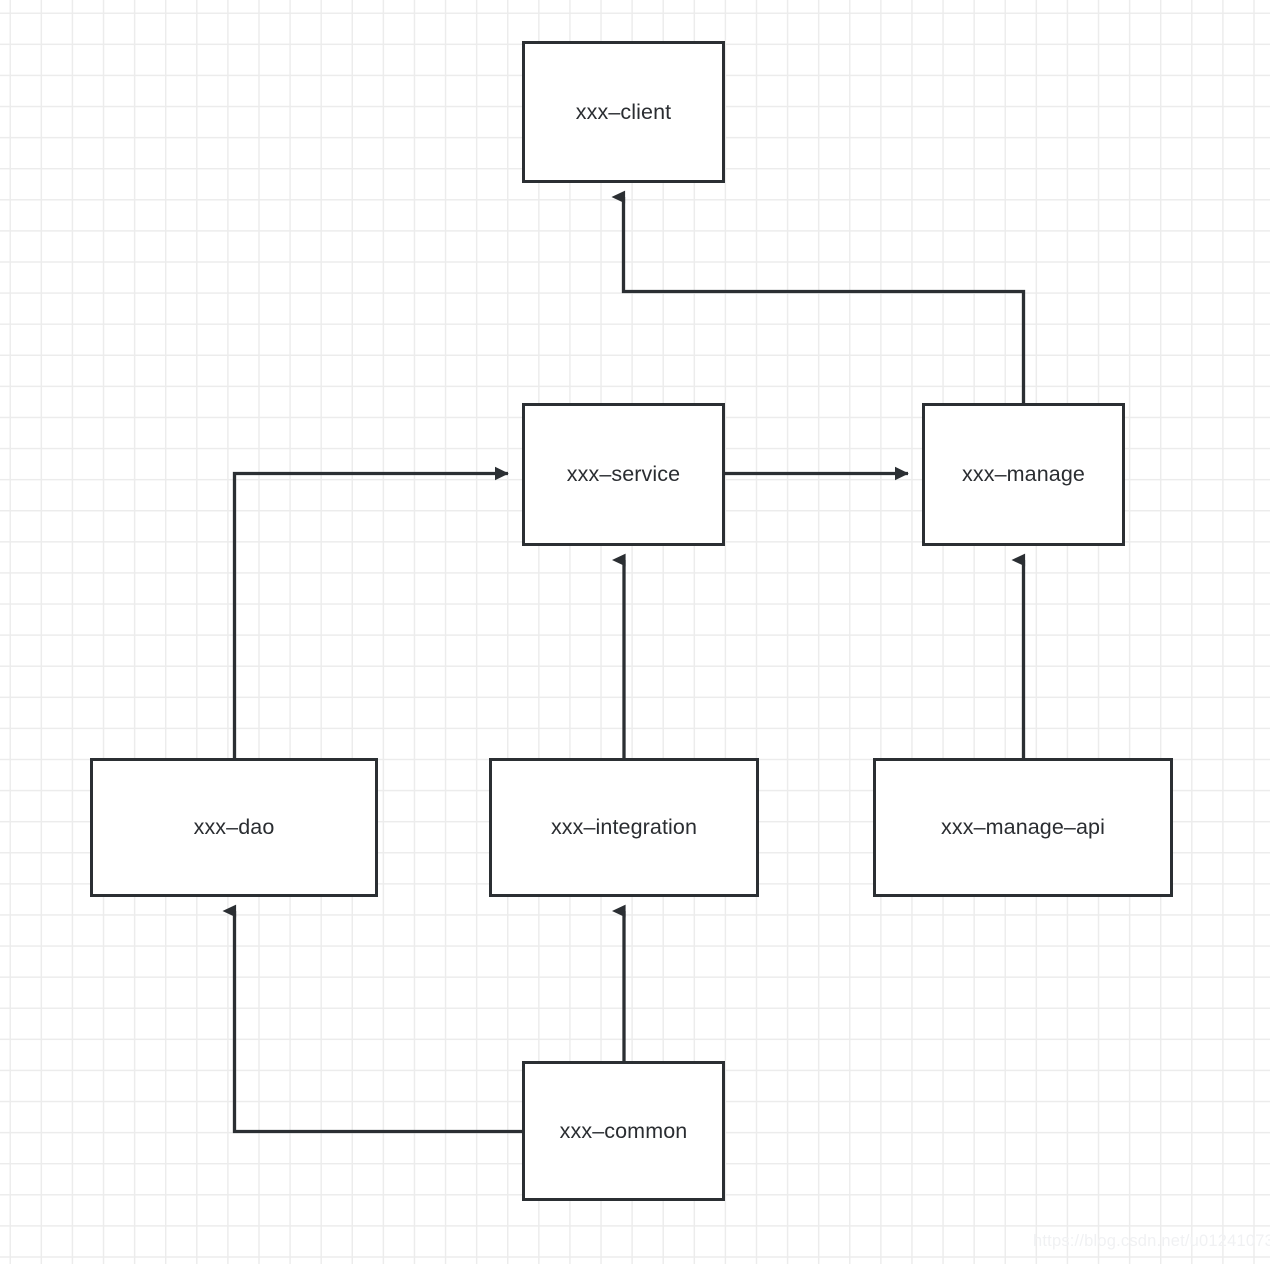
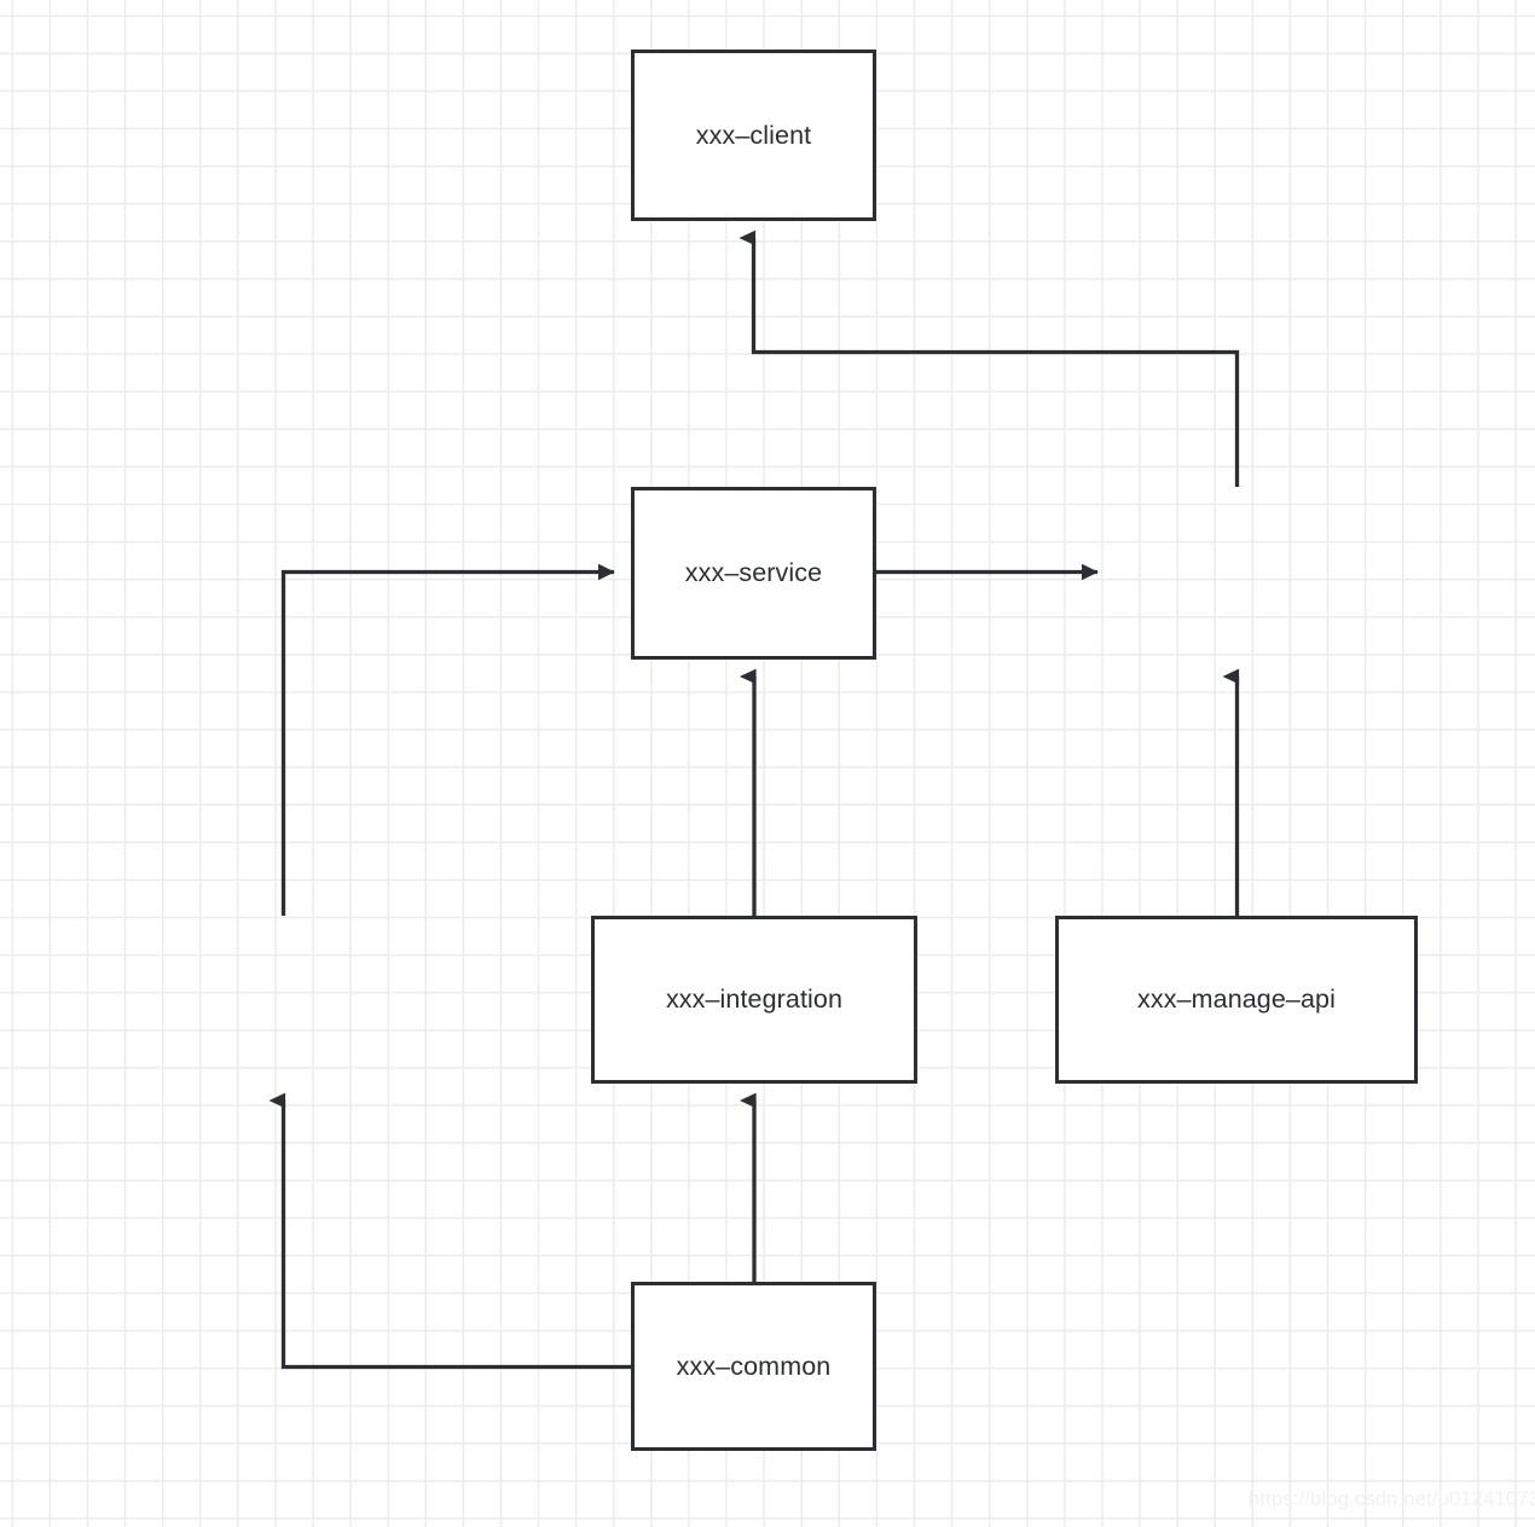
  xxx–client
  xxx–service
- xxx–manage
- xxx–dao
  xxx–integration
  xxx–manage–api
  xxx–common
